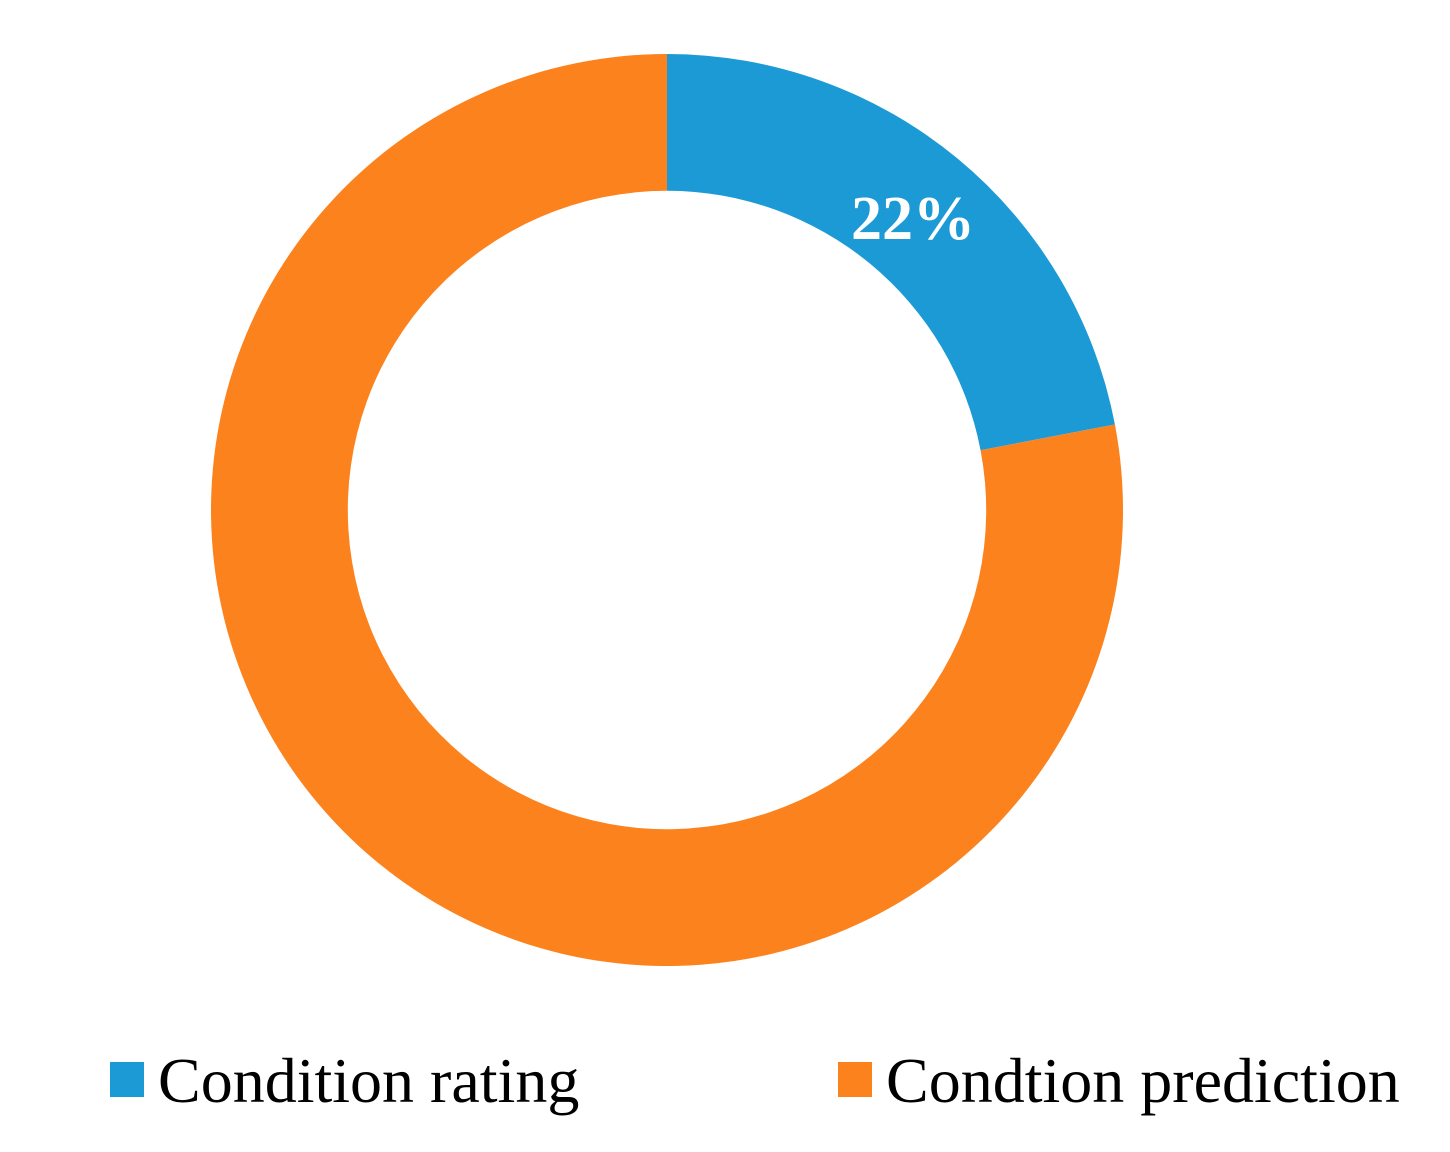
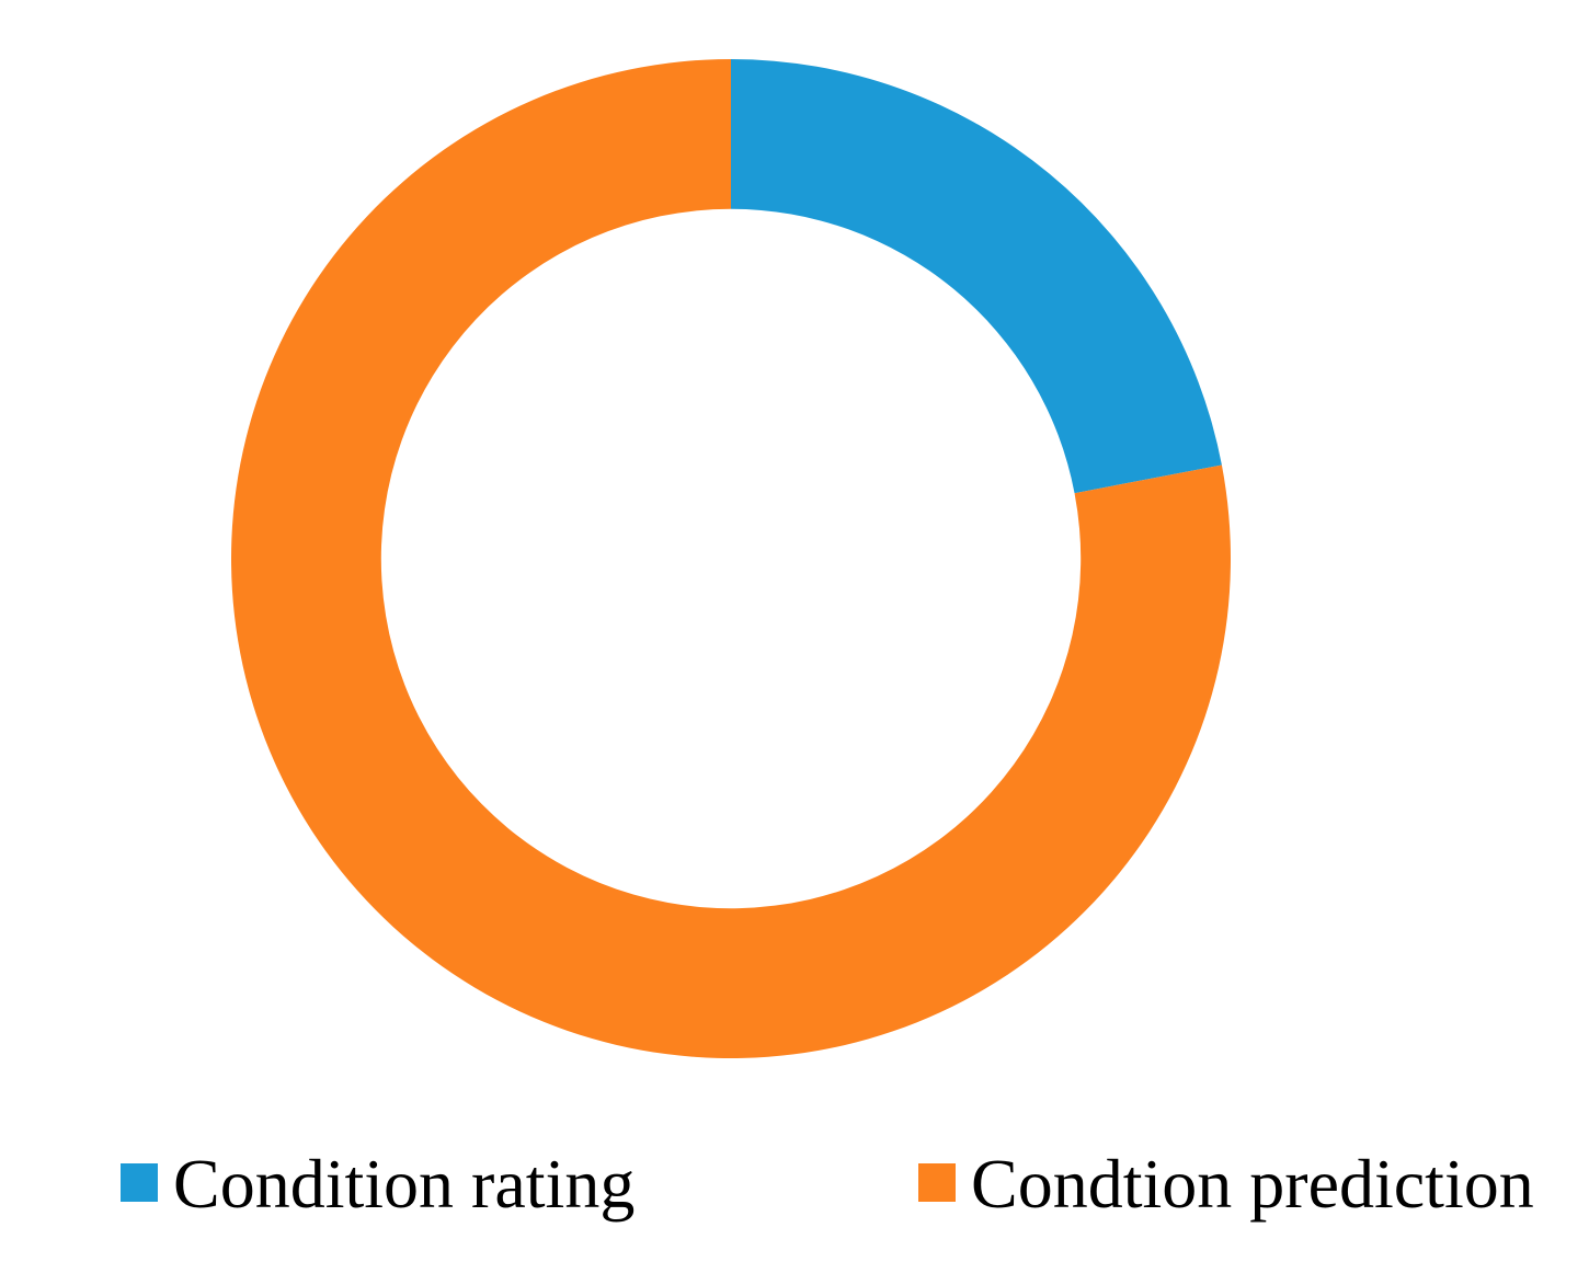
- 22%
  Condition rating
  Condtion prediction
